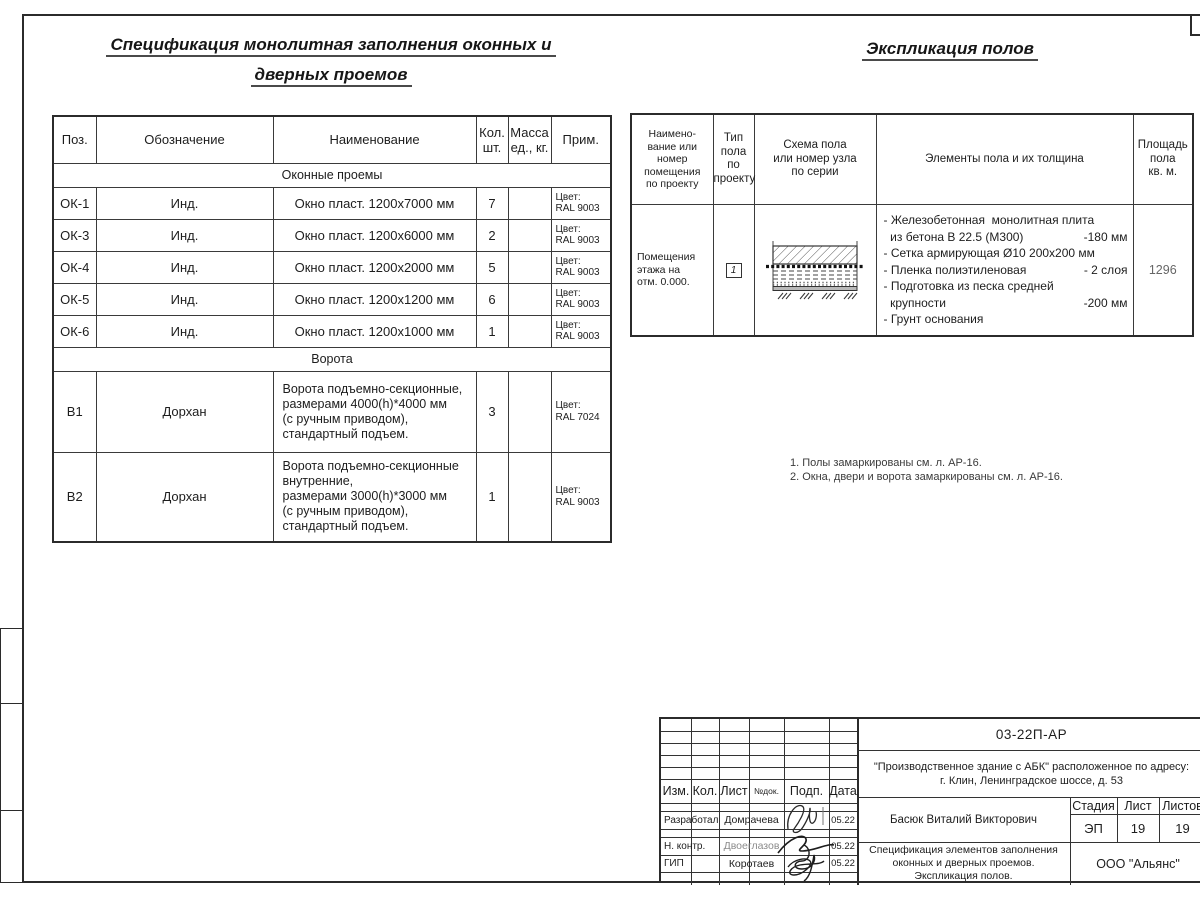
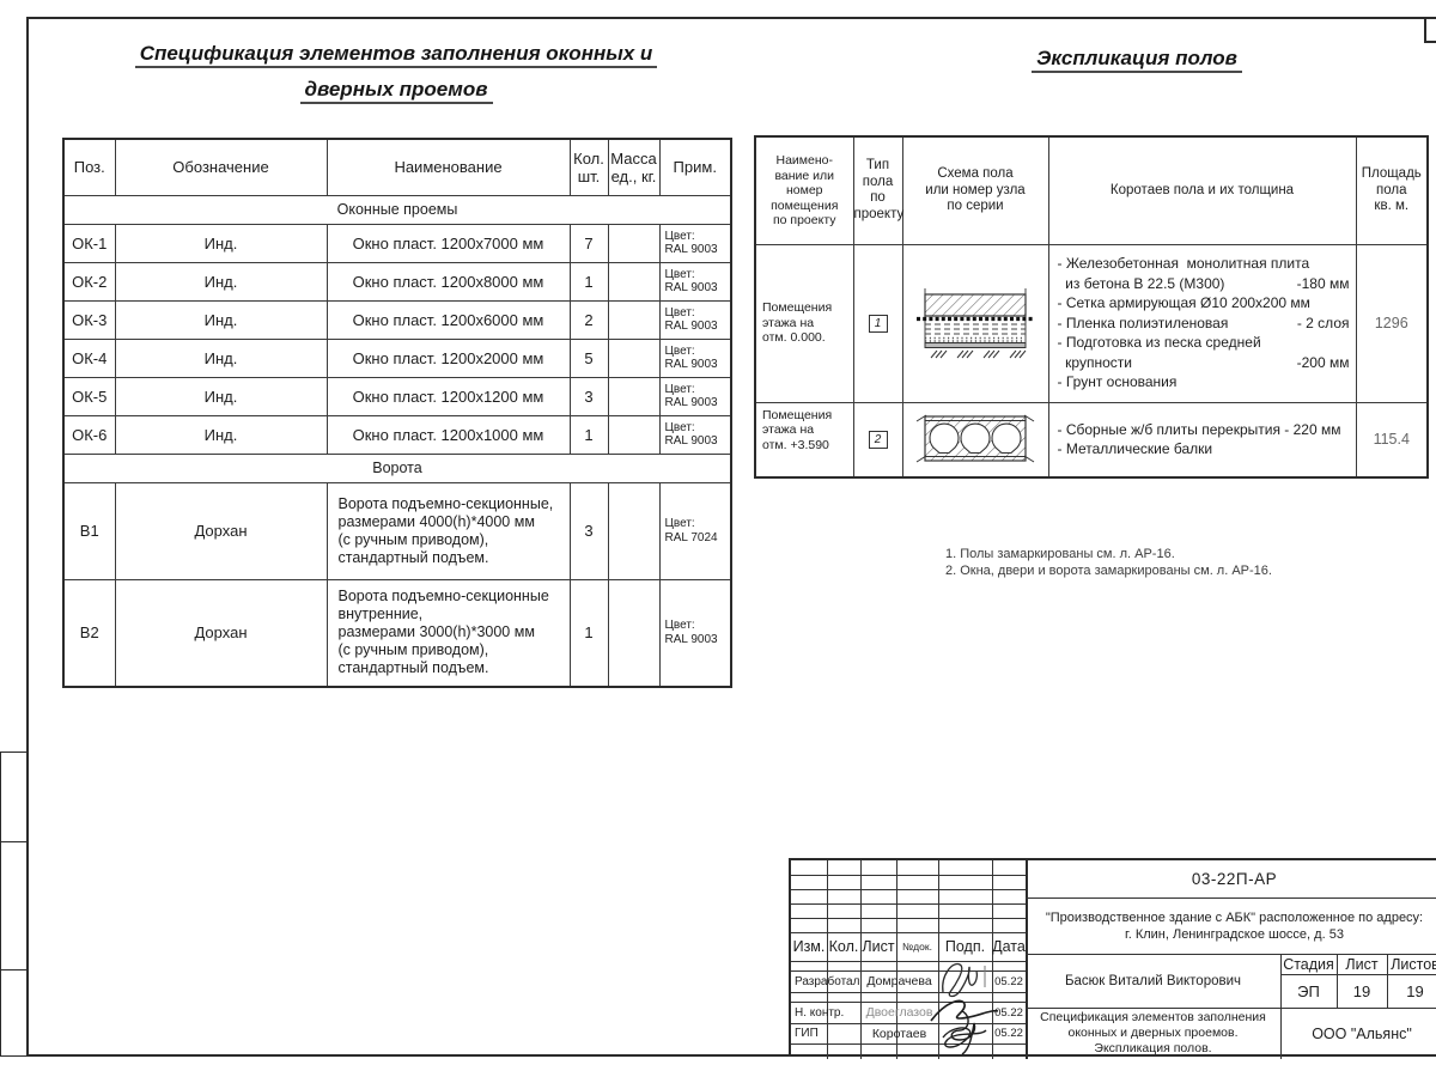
- Спецификация монолитная заполнения оконных и
+ Спецификация элементов заполнения оконных и
  дверных проемов
  Экспликация полов
  Поз.	Обозначение	Наименование	Кол. шт.	Масса ед., кг.	Прим.
  Оконные проемы
  ОК-1	Инд.	Окно пласт. 1200х7000 мм	7		Цвет: RAL 9003
+ ОК-2	Инд.	Окно пласт. 1200х8000 мм	1		Цвет: RAL 9003
  ОК-3	Инд.	Окно пласт. 1200х6000 мм	2		Цвет: RAL 9003
  ОК-4	Инд.	Окно пласт. 1200х2000 мм	5		Цвет: RAL 9003
- ОК-5	Инд.	Окно пласт. 1200х1200 мм	6		Цвет: RAL 9003
+ ОК-5	Инд.	Окно пласт. 1200х1200 мм	3		Цвет: RAL 9003
  ОК-6	Инд.	Окно пласт. 1200х1000 мм	1		Цвет: RAL 9003
  Ворота
  В1	Дорхан	Ворота подъемно-секционные, размерами 4000(h)*4000 мм (с ручным приводом), стандартный подъем.	3		Цвет: RAL 7024
  В2	Дорхан	Ворота подъемно-секционные внутренние, размерами 3000(h)*3000 мм (с ручным приводом), стандартный подъем.	1		Цвет: RAL 9003
- Наимено- вание или номер помещения по проекту	Тип пола по проекту	Схема пола или номер узла по серии	Элементы пола и их толщина	Площадь пола кв. м.
+ Наимено- вание или номер помещения по проекту	Тип пола по проекту	Схема пола или номер узла по серии	Коротаев пола и их толщина	Площадь пола кв. м.
  Помещения этажа на отм. 0.000.	1		- Железобетонная монолитная плита из бетона В 22.5 (М300) -180 мм - Сетка армирующая Ø10 200х200 мм - Пленка полиэтиленовая - 2 слоя - Подготовка из песка средней крупности -200 мм - Грунт основания	1296
+ Помещения этажа на отм. +3.590	2		- Сборные ж/б плиты перекрытия - 220 мм - Металлические балки	115.4
  1. Полы замаркированы см. л. АР-16.
  2. Окна, двери и ворота замаркированы см. л. АР-16.
  Изм.
  Кол.
  Лист
  №док.
  Подп.
  Дата
  Разработал
  Домрачева
  05.22
  Н. контр.
  Двоеглазов
  05.22
  ГИП
  Коротаев
  05.22
  03-22П-АР
  "Производственное здание с АБК" расположенное по адресу:
  г. Клин, Ленинградское шоссе, д. 53
  Басюк Виталий Викторович
  Стадия
  Лист
  Листов
  ЭП
  19
  19
  Спецификация элементов заполнения
  оконных и дверных проемов.
  Экспликация полов.
  ООО "Альянс"
